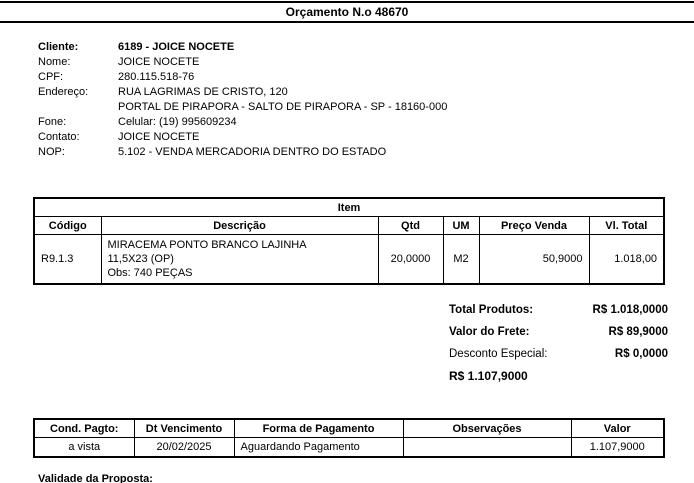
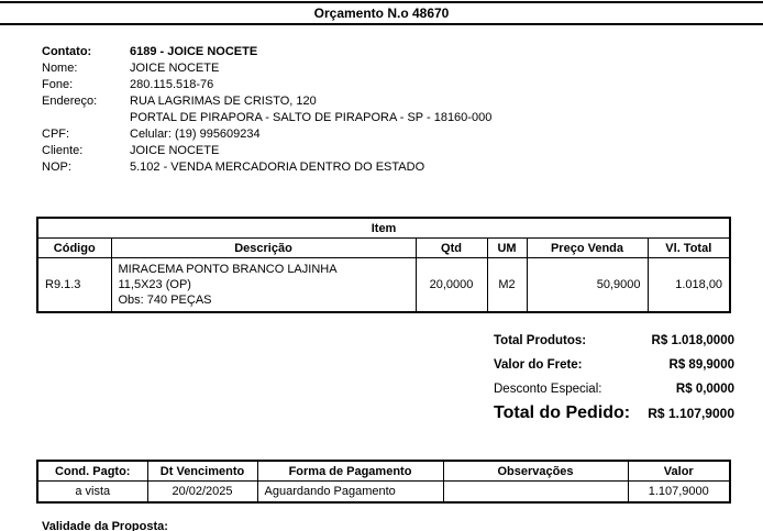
  Orçamento N.o 48670
- Cliente:
+ Contato:
  6189 - JOICE NOCETE
  Nome:
  JOICE NOCETE
- CPF:
+ Fone:
  280.115.518-76
  Endereço:
  RUA LAGRIMAS DE CRISTO, 120
  PORTAL DE PIRAPORA - SALTO DE PIRAPORA - SP - 18160-000
- Fone:
+ CPF:
  Celular: (19) 995609234
- Contato:
+ Cliente:
  JOICE NOCETE
  NOP:
  5.102 - VENDA MERCADORIA DENTRO DO ESTADO
  Item
  Código	Descrição	Qtd	UM	Preço Venda	Vl. Total
  R9.1.3	MIRACEMA PONTO BRANCO LAJINHA 11,5X23 (OP) Obs: 740 PEÇAS	20,0000	M2	50,9000	1.018,00
  Total Produtos:
  R$ 1.018,0000
  Valor do Frete:
  R$ 89,9000
  Desconto Especial:
  R$ 0,0000
+ Total do Pedido:
  R$ 1.107,9000
  Cond. Pagto:	Dt Vencimento	Forma de Pagamento	Observações	Valor
  a vista	20/02/2025	Aguardando Pagamento		1.107,9000
  Validade da Proposta:
